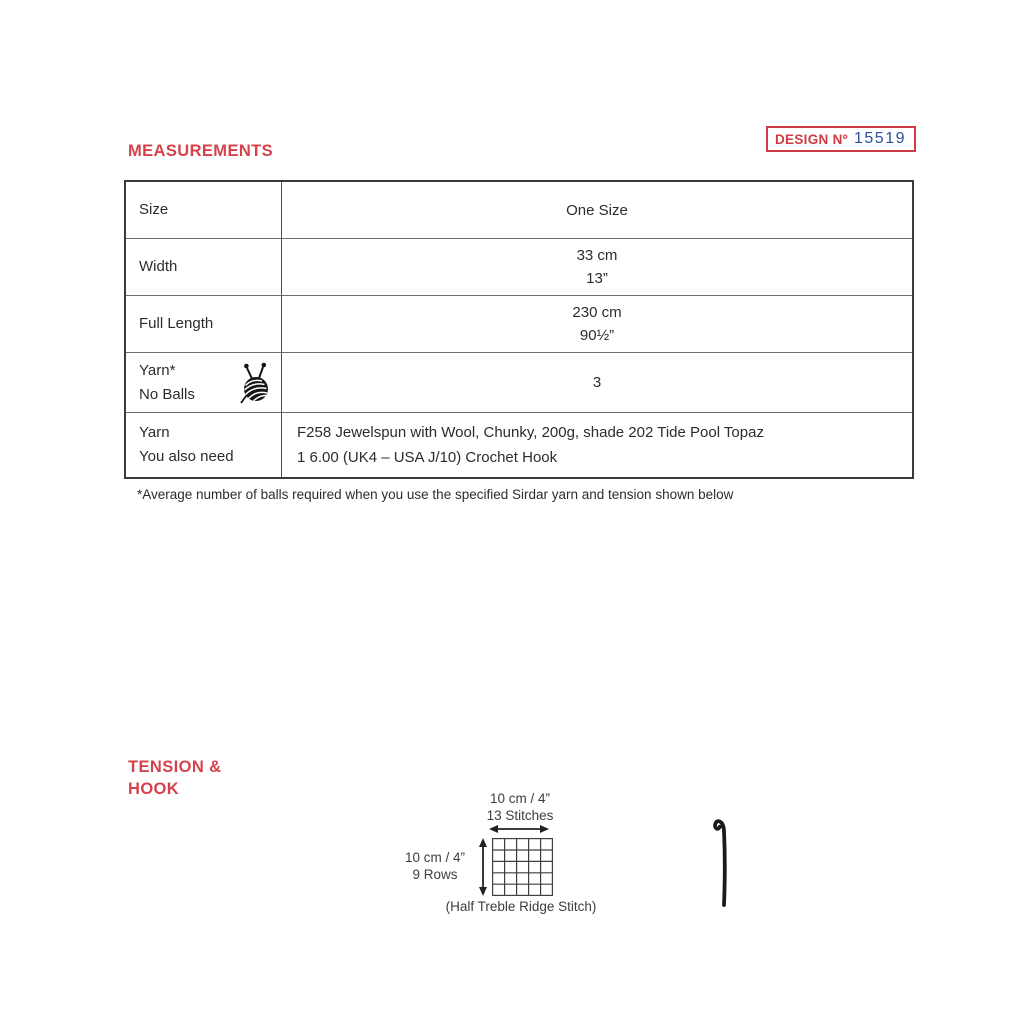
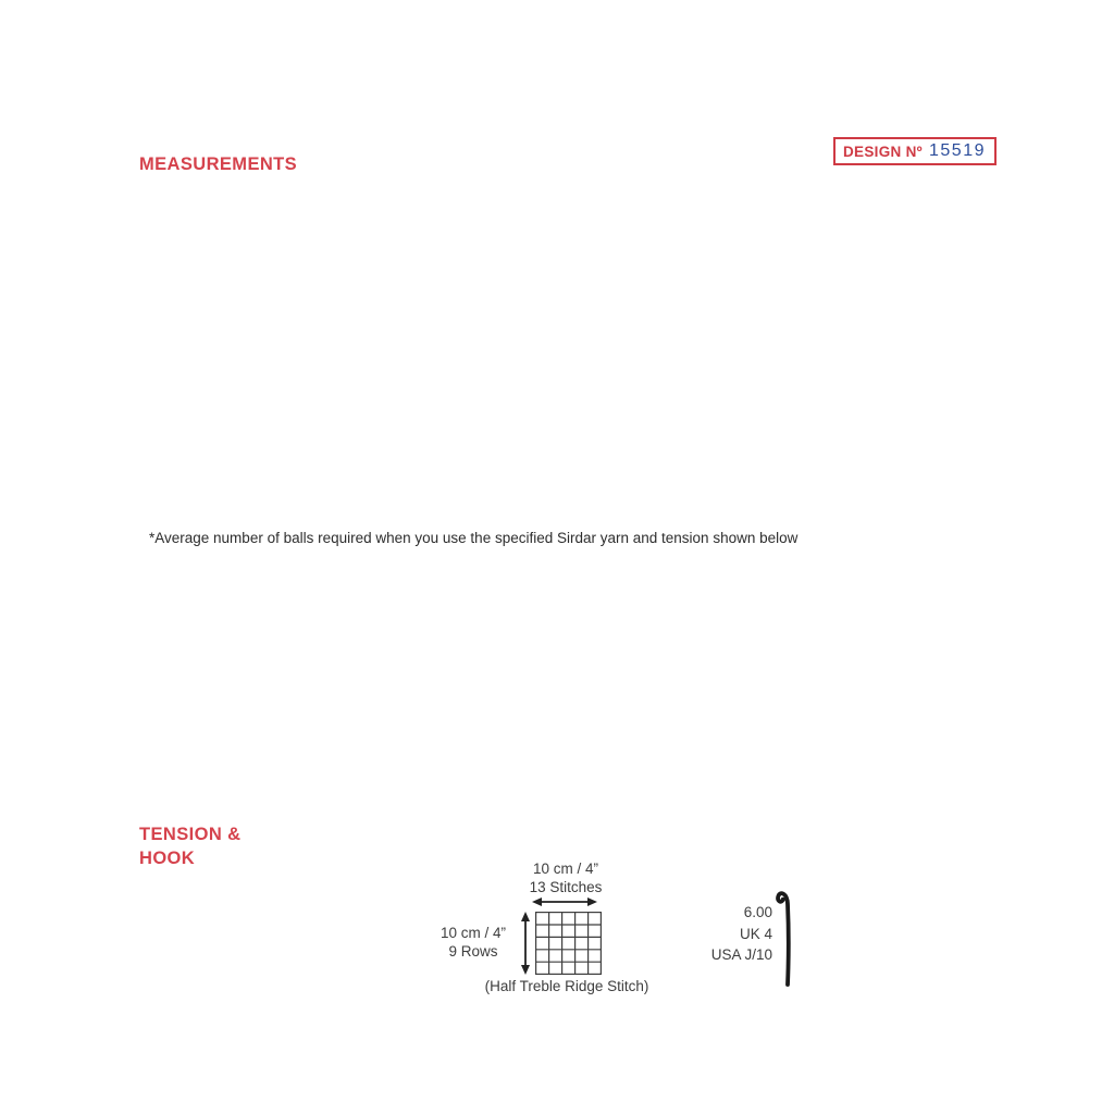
  DESIGN Nº
  15519
  MEASUREMENTS
- Size
- One Size
- Width
- 33 cm
- 13”
- Full Length
- 230 cm
- 90½”
- Yarn*
- No Balls
- 3
- Yarn
- You also need
- F258 Jewelspun with Wool, Chunky, 200g, shade 202 Tide Pool Topaz
- 1 6.00 (UK4 – USA J/10) Crochet Hook
  *Average number of balls required when you use the specified Sirdar yarn and tension shown below
  TENSION &
  HOOK
  10 cm / 4”
  13 Stitches
  10 cm / 4”
  9 Rows
  (Half Treble Ridge Stitch)
+ 6.00
+ UK 4
+ USA J/10
